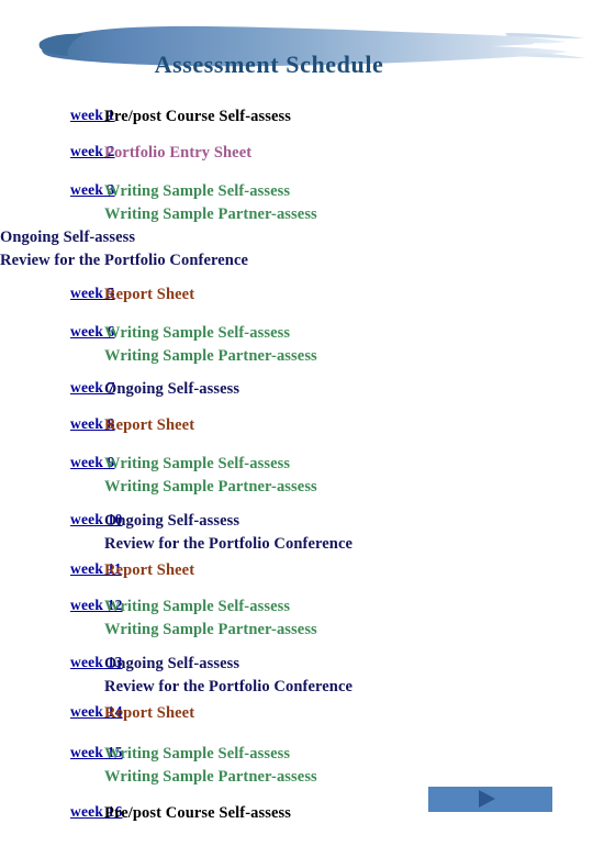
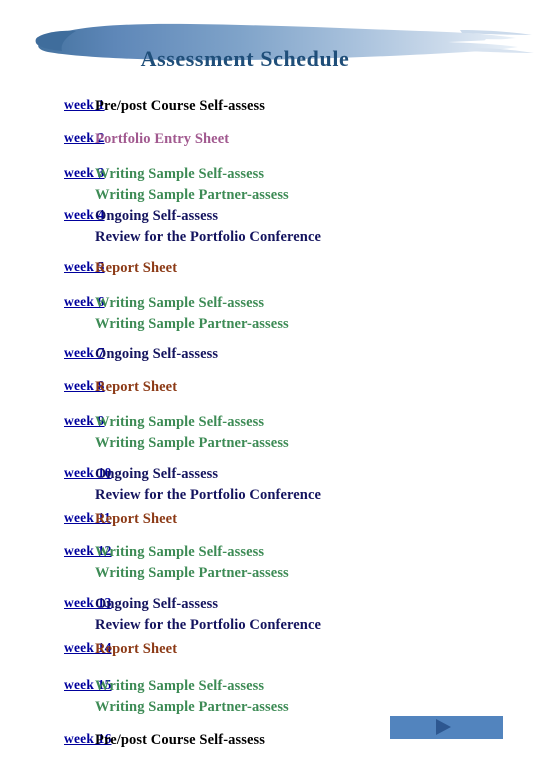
  Assessment Schedule
  week 1
  Pre/post Course Self-assess
  week 2
  Portfolio Entry Sheet
  week 3
  Writing Sample Self-assess
  Writing Sample Partner-assess
+ week 4
  Ongoing Self-assess
  Review for the Portfolio Conference
  week 5
  Report Sheet
  week 6
  Writing Sample Self-assess
  Writing Sample Partner-assess
  week 7
  Ongoing Self-assess
  week 8
  Report Sheet
  week 9
  Writing Sample Self-assess
  Writing Sample Partner-assess
  week 10
  Ongoing Self-assess
  Review for the Portfolio Conference
  week 11
  Report Sheet
  week 12
  Writing Sample Self-assess
  Writing Sample Partner-assess
  week 13
  Ongoing Self-assess
  Review for the Portfolio Conference
  week 14
  Report Sheet
  week 15
  Writing Sample Self-assess
  Writing Sample Partner-assess
  week 16
  Pre/post Course Self-assess
